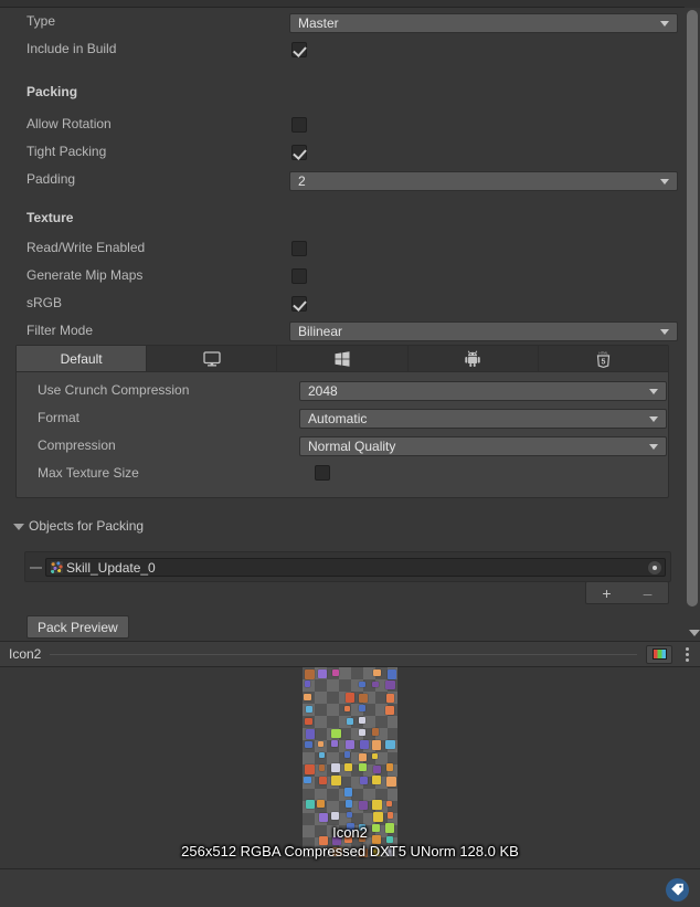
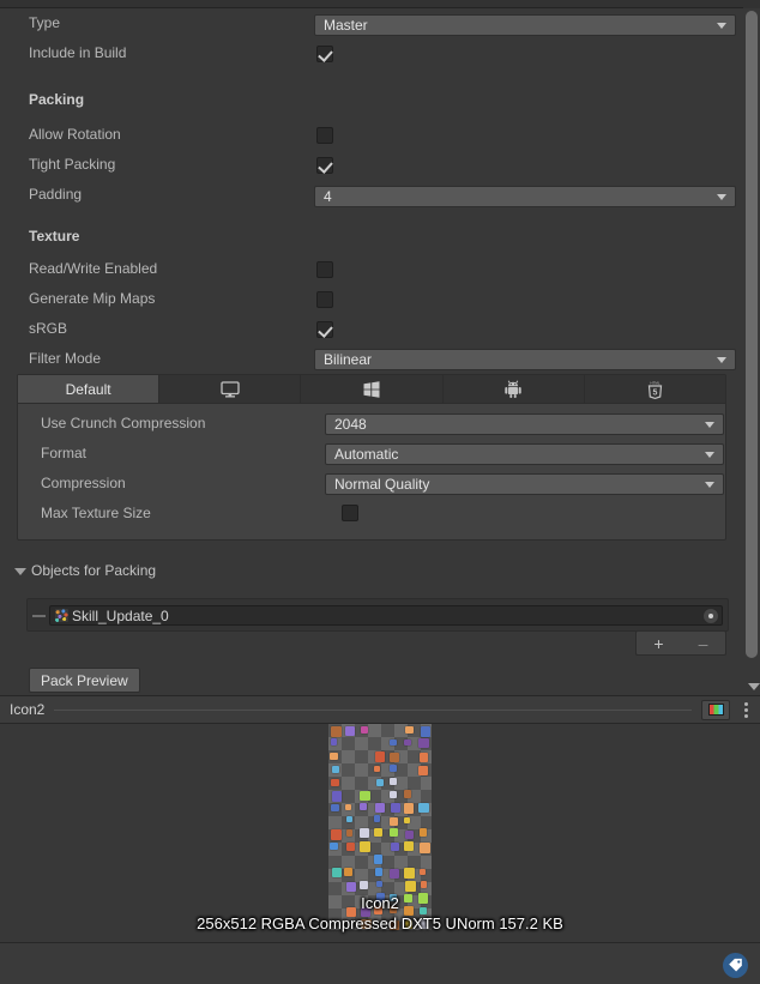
  Type
  Master
  Include in Build
  Packing
  Allow Rotation
  Tight Packing
  Padding
- 2
+ 4
  Texture
  Read/Write Enabled
  Generate Mip Maps
  sRGB
  Filter Mode
  Bilinear
  Default
  Use Crunch Compression
  2048
  Format
  Automatic
  Compression
  Normal Quality
  Max Texture Size
  Objects for Packing
  Skill_Update_0
  +
  –
  Pack Preview
  Icon2
  Icon2
- 256x512 RGBA Compressed DXT5 UNorm 128.0 KB
+ 256x512 RGBA Compressed DXT5 UNorm 157.2 KB
